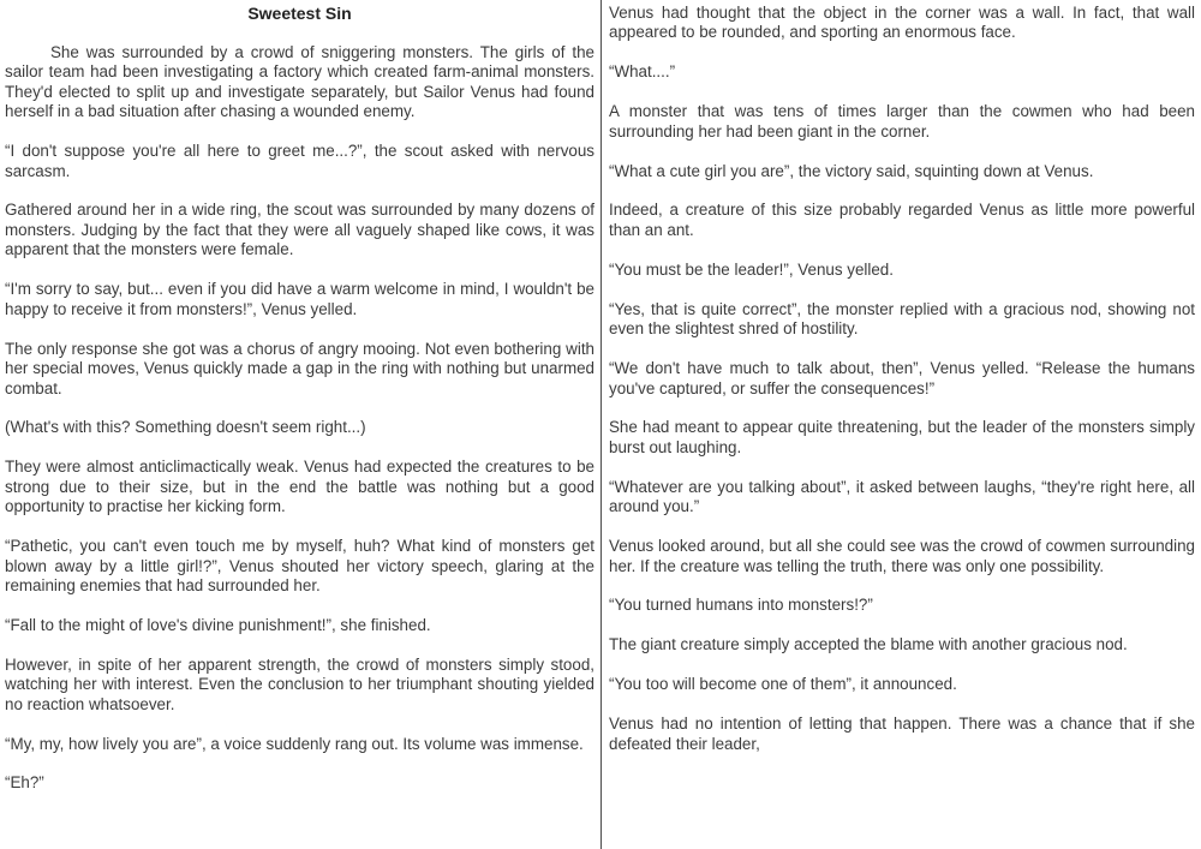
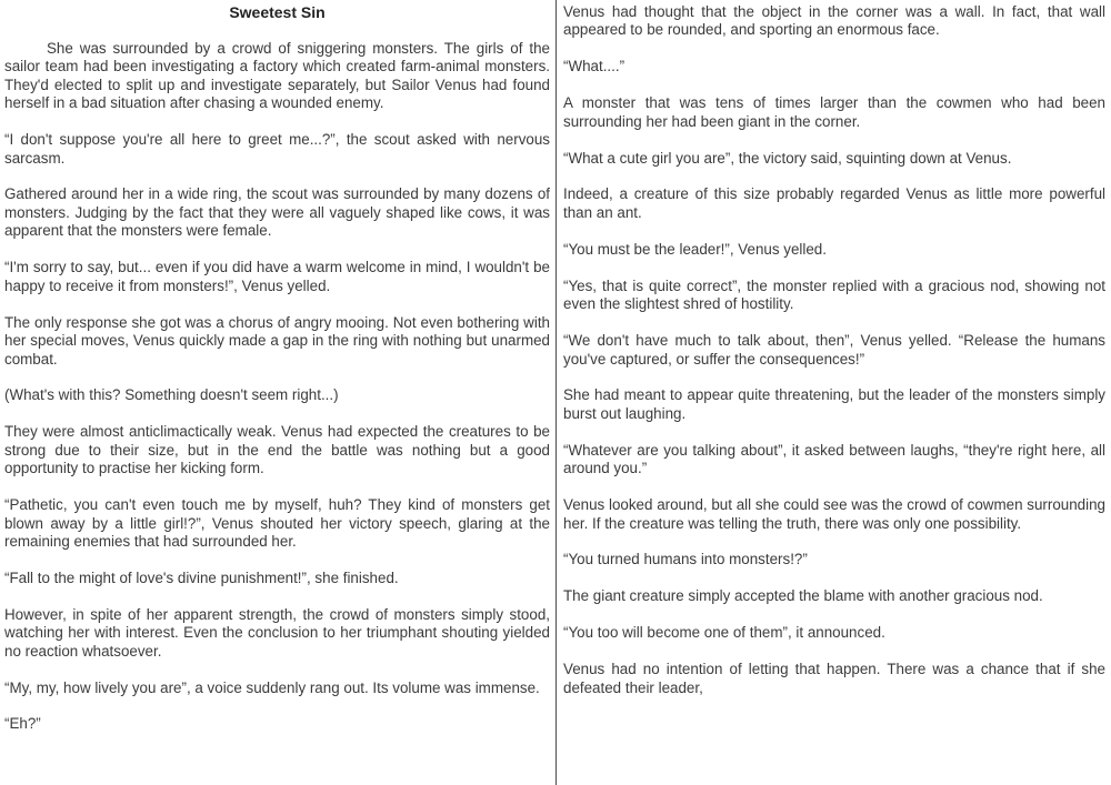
  Sweetest Sin
  She was surrounded by a crowd of sniggering monsters. The girls of the sailor team had been investigating a factory which created farm-animal monsters. They'd elected to split up and investigate separately, but Sailor Venus had found herself in a bad situation after chasing a wounded enemy.
  “I don't suppose you're all here to greet me...?”, the scout asked with nervous sarcasm.
  Gathered around her in a wide ring, the scout was surrounded by many dozens of monsters. Judging by the fact that they were all vaguely shaped like cows, it was apparent that the monsters were female.
  “I'm sorry to say, but... even if you did have a warm welcome in mind, I wouldn't be happy to receive it from monsters!”, Venus yelled.
  The only response she got was a chorus of angry mooing. Not even bothering with her special moves, Venus quickly made a gap in the ring with nothing but unarmed combat.
  (What's with this? Something doesn't seem right...)
  They were almost anticlimactically weak. Venus had expected the creatures to be strong due to their size, but in the end the battle was nothing but a good opportunity to practise her kicking form.
- “Pathetic, you can't even touch me by myself, huh? What kind of monsters get blown away by a little girl!?”, Venus shouted her victory speech, glaring at the remaining enemies that had surrounded her.
+ “Pathetic, you can't even touch me by myself, huh? They kind of monsters get blown away by a little girl!?”, Venus shouted her victory speech, glaring at the remaining enemies that had surrounded her.
  “Fall to the might of love's divine punishment!”, she finished.
  However, in spite of her apparent strength, the crowd of monsters simply stood, watching her with interest. Even the conclusion to her triumphant shouting yielded no reaction whatsoever.
  “My, my, how lively you are”, a voice suddenly rang out. Its volume was immense.
  “Eh?”
  Venus had thought that the object in the corner was a wall. In fact, that wall appeared to be rounded, and sporting an enormous face.
  “What....”
  A monster that was tens of times larger than the cowmen who had been surrounding her had been giant in the corner.
  “What a cute girl you are”, the victory said, squinting down at Venus.
  Indeed, a creature of this size probably regarded Venus as little more powerful than an ant.
  “You must be the leader!”, Venus yelled.
  “Yes, that is quite correct”, the monster replied with a gracious nod, showing not even the slightest shred of hostility.
  “We don't have much to talk about, then”, Venus yelled. “Release the humans you've captured, or suffer the consequences!”
  She had meant to appear quite threatening, but the leader of the monsters simply burst out laughing.
  “Whatever are you talking about”, it asked between laughs, “they're right here, all around you.”
  Venus looked around, but all she could see was the crowd of cowmen surrounding her. If the creature was telling the truth, there was only one possibility.
  “You turned humans into monsters!?”
  The giant creature simply accepted the blame with another gracious nod.
  “You too will become one of them”, it announced.
  Venus had no intention of letting that happen. There was a chance that if she defeated their leader,
